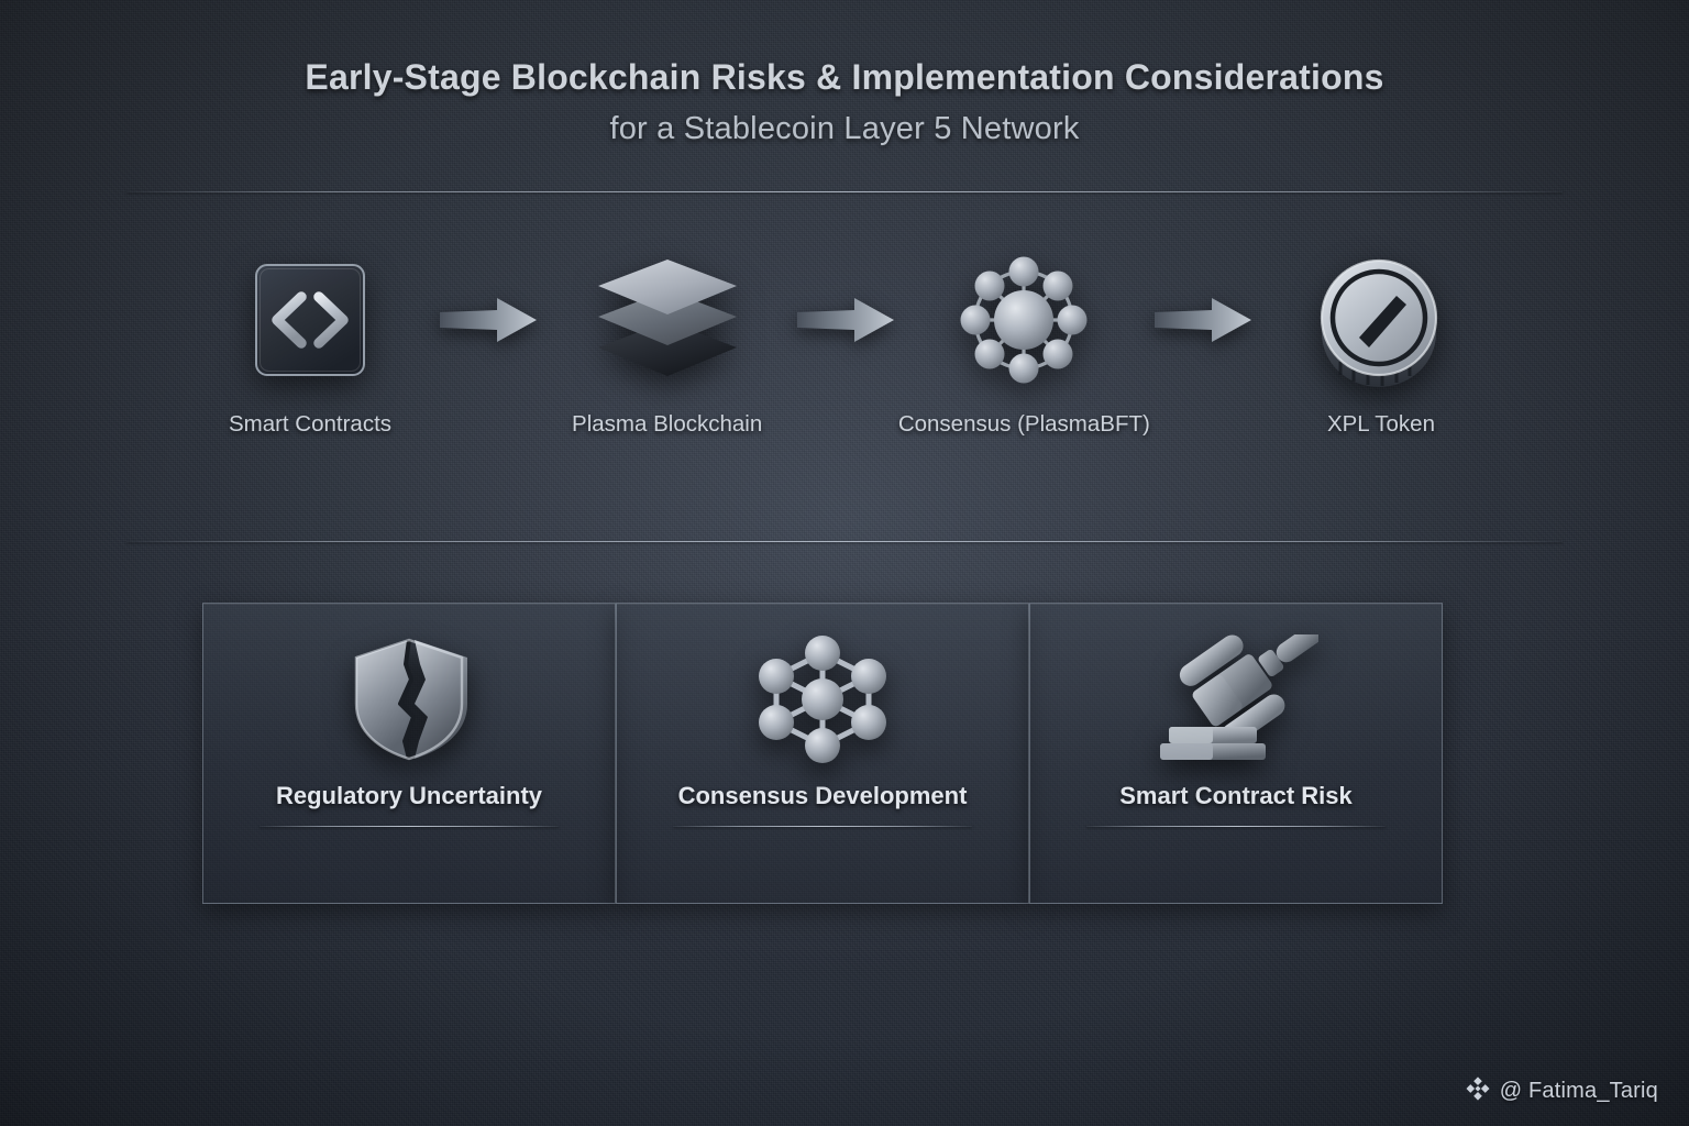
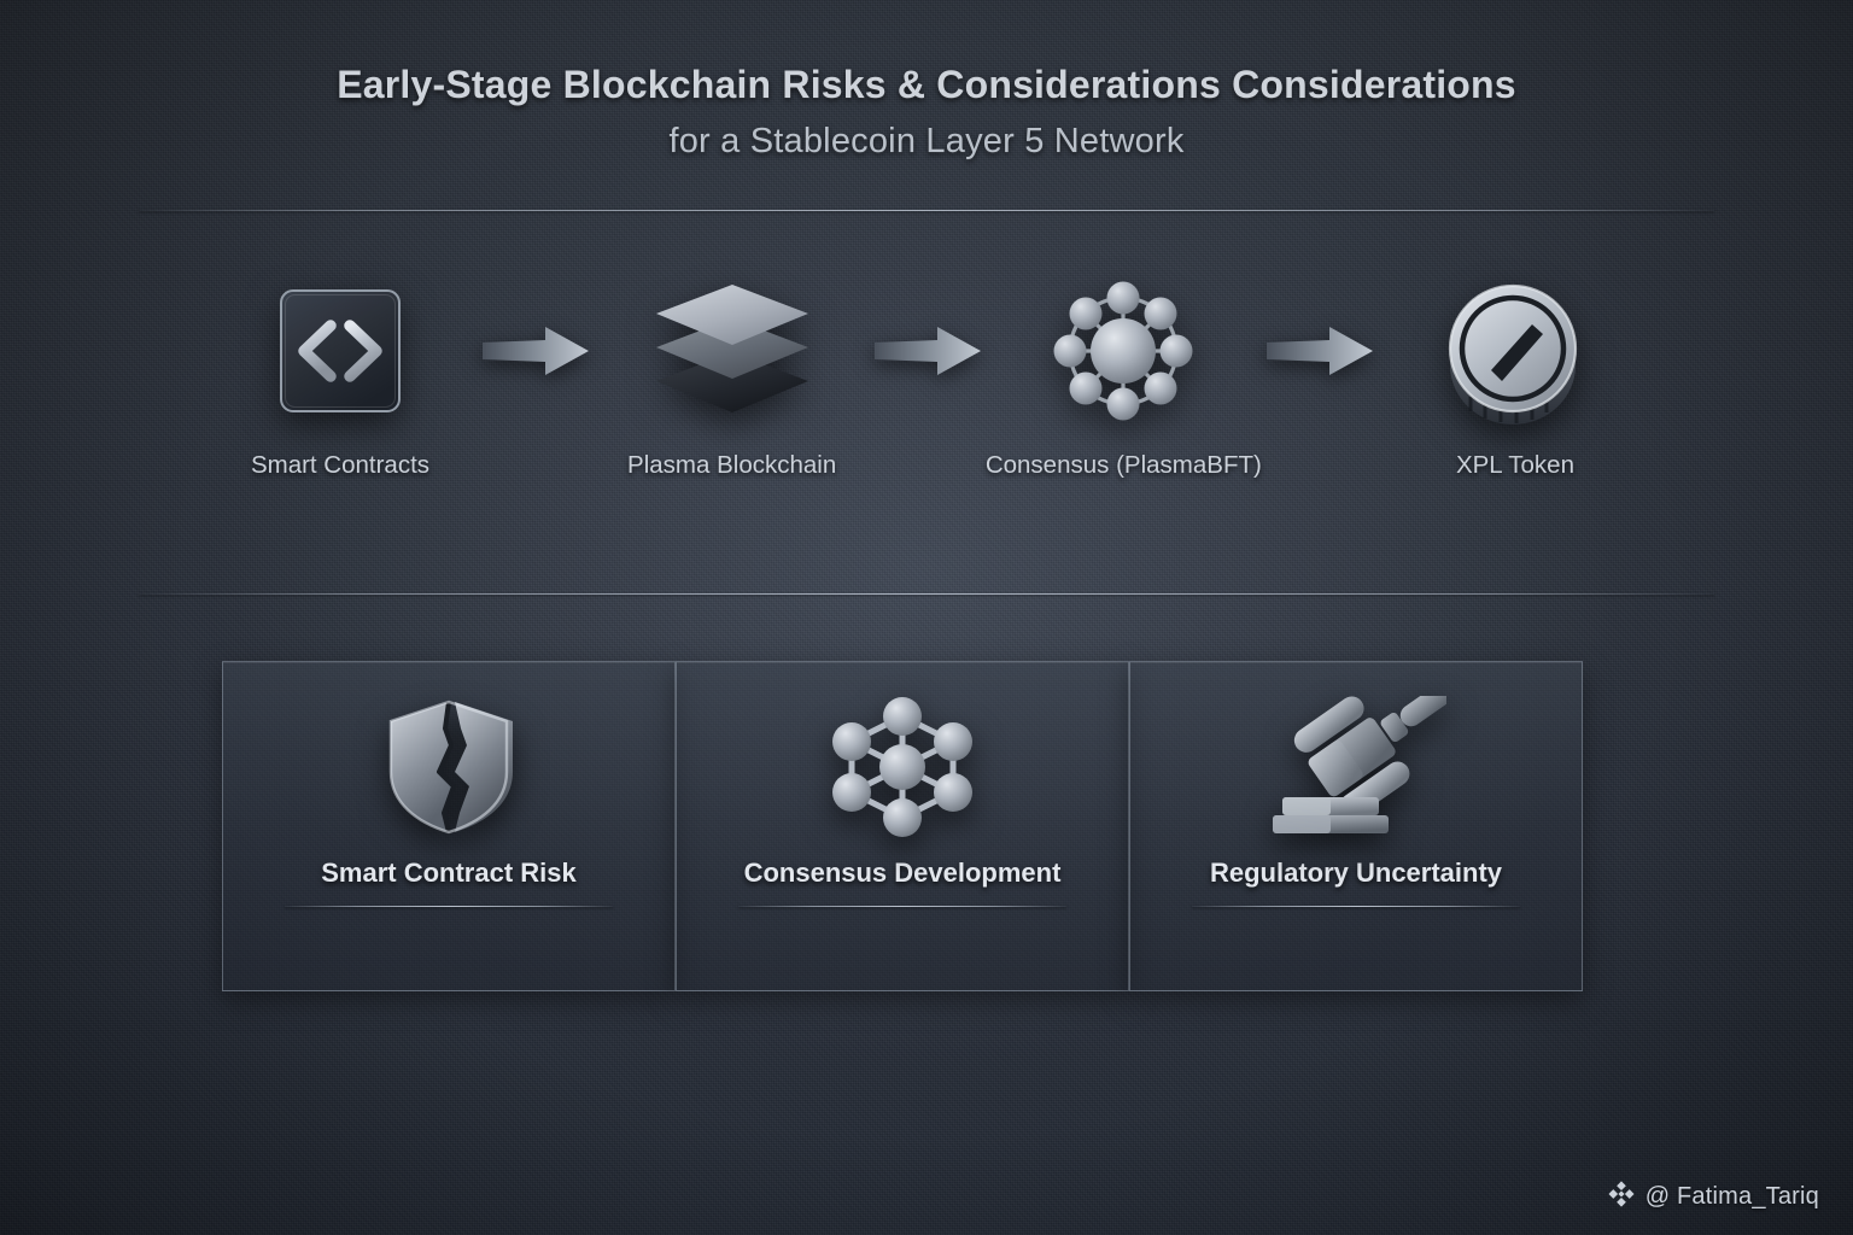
- Early-Stage Blockchain Risks & Implementation Considerations
+ Early-Stage Blockchain Risks & Considerations Considerations
  for a Stablecoin Layer 5 Network
  Smart Contracts
  Plasma Blockchain
  Consensus (PlasmaBFT)
  XPL Token
- Regulatory Uncertainty
+ Smart Contract Risk
  Consensus Development
- Smart Contract Risk
+ Regulatory Uncertainty
  @ Fatima_Tariq
